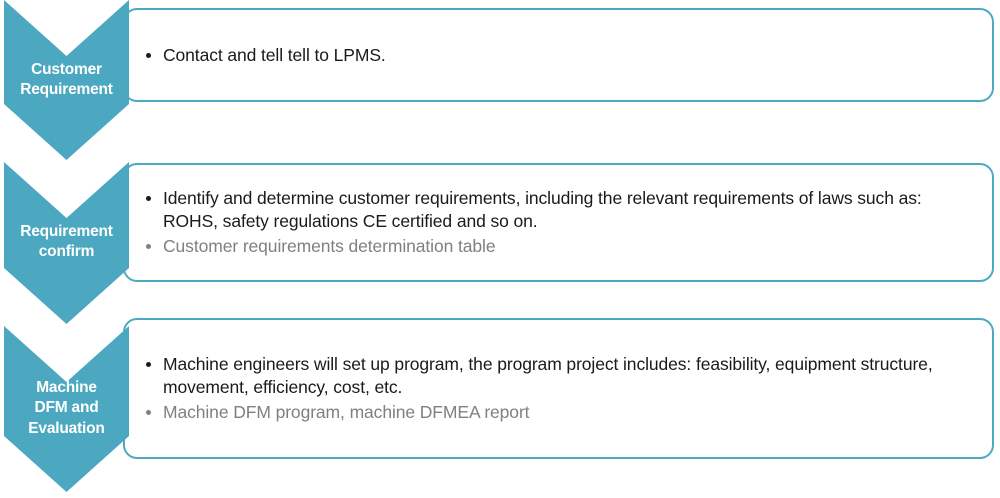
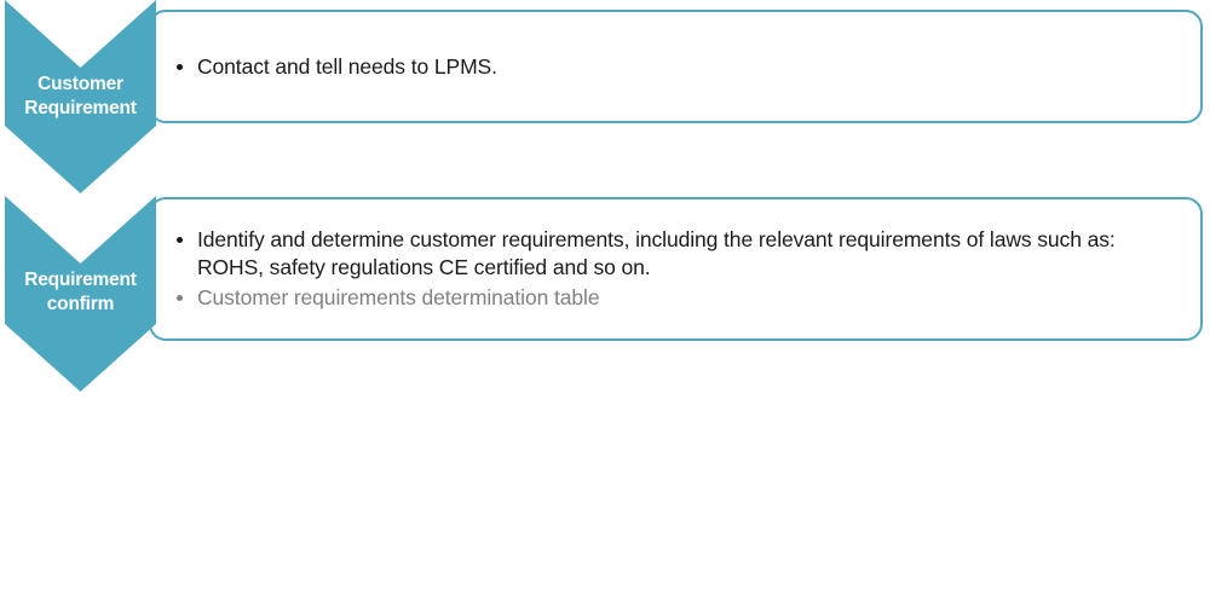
- Contact and tell tell to LPMS.
+ Contact and tell needs to LPMS.
  Customer
  Requirement
  Identify and determine customer requirements, including the relevant requirements of laws such as: ROHS, safety regulations CE certified and so on.
  Customer requirements determination table
  Requirement
  confirm
- Machine engineers will set up program, the program project includes: feasibility, equipment structure, movement, efficiency, cost, etc.
- Machine DFM program, machine DFMEA report
- Machine
- DFM and
- Evaluation
